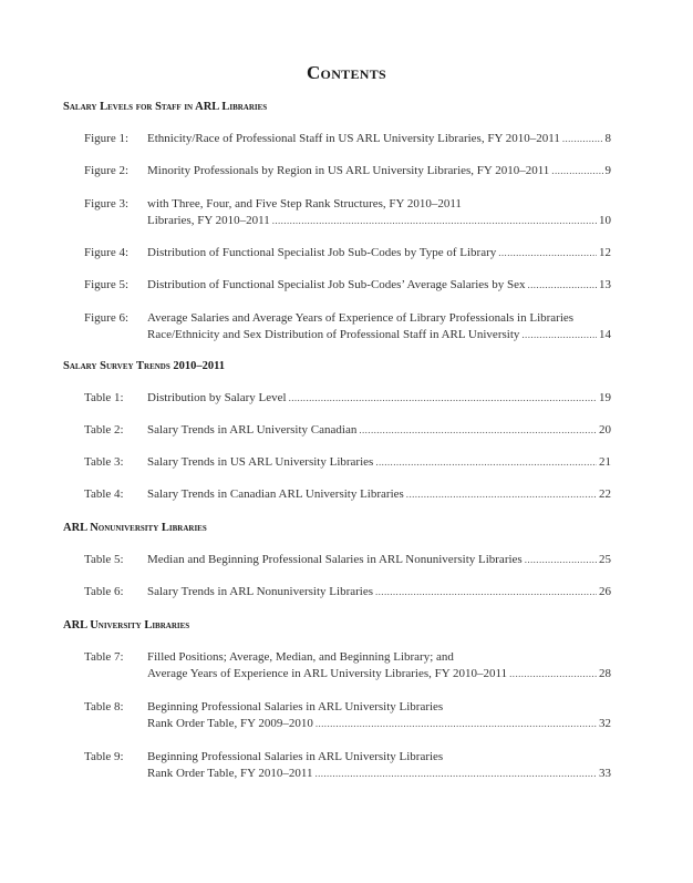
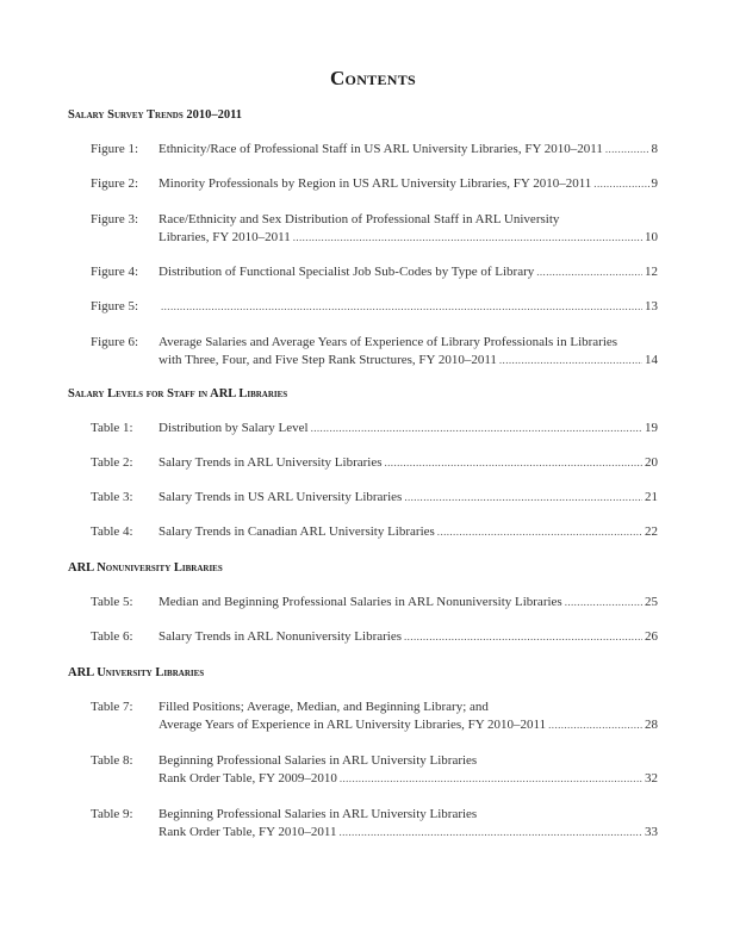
  Contents
- Salary Levels for Staff in ARL Libraries
+ Salary Survey Trends 2010–2011
  Figure 1:
  Ethnicity/Race of Professional Staff in US ARL University Libraries, FY 2010–2011
  8
  Figure 2:
  Minority Professionals by Region in US ARL University Libraries, FY 2010–2011
  9
  Figure 3:
- with Three, Four, and Five Step Rank Structures, FY 2010–2011
+ Race/Ethnicity and Sex Distribution of Professional Staff in ARL University
  Libraries, FY 2010–2011
  10
  Figure 4:
  Distribution of Functional Specialist Job Sub-Codes by Type of Library
  12
  Figure 5:
- Distribution of Functional Specialist Job Sub-Codes’ Average Salaries by Sex
  13
  Figure 6:
  Average Salaries and Average Years of Experience of Library Professionals in Libraries
- Race/Ethnicity and Sex Distribution of Professional Staff in ARL University
+ with Three, Four, and Five Step Rank Structures, FY 2010–2011
  14
- Salary Survey Trends 2010–2011
+ Salary Levels for Staff in ARL Libraries
  Table 1:
  Distribution by Salary Level
  19
  Table 2:
- Salary Trends in ARL University Canadian
+ Salary Trends in ARL University Libraries
  20
  Table 3:
  Salary Trends in US ARL University Libraries
  21
  Table 4:
  Salary Trends in Canadian ARL University Libraries
  22
  ARL Nonuniversity Libraries
  Table 5:
  Median and Beginning Professional Salaries in ARL Nonuniversity Libraries
  25
  Table 6:
  Salary Trends in ARL Nonuniversity Libraries
  26
  ARL University Libraries
  Table 7:
  Filled Positions; Average, Median, and Beginning Library; and
  Average Years of Experience in ARL University Libraries, FY 2010–2011
  28
  Table 8:
  Beginning Professional Salaries in ARL University Libraries
  Rank Order Table, FY 2009–2010
  32
  Table 9:
  Beginning Professional Salaries in ARL University Libraries
  Rank Order Table, FY 2010–2011
  33
